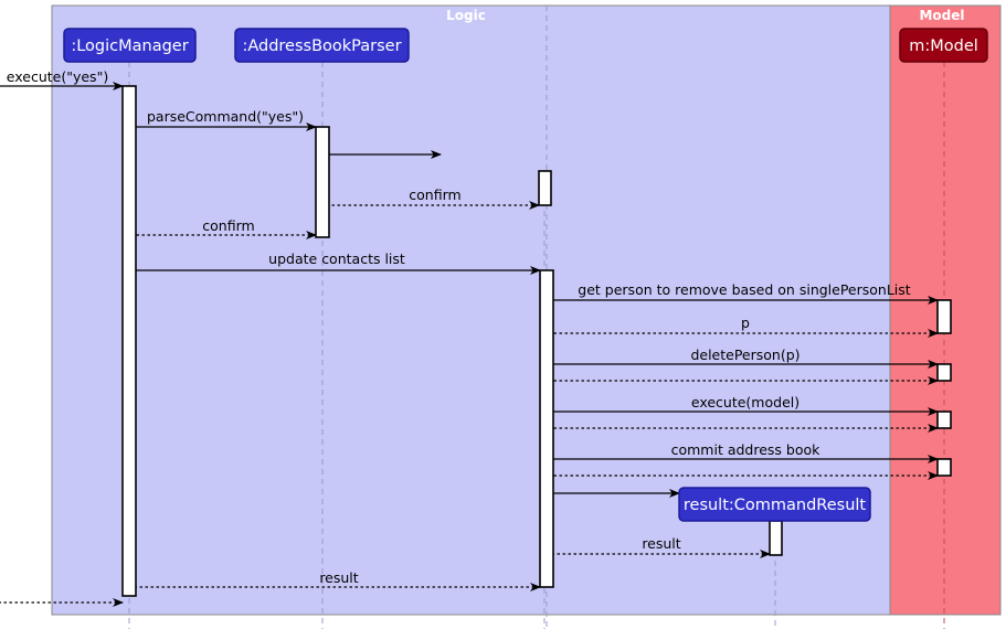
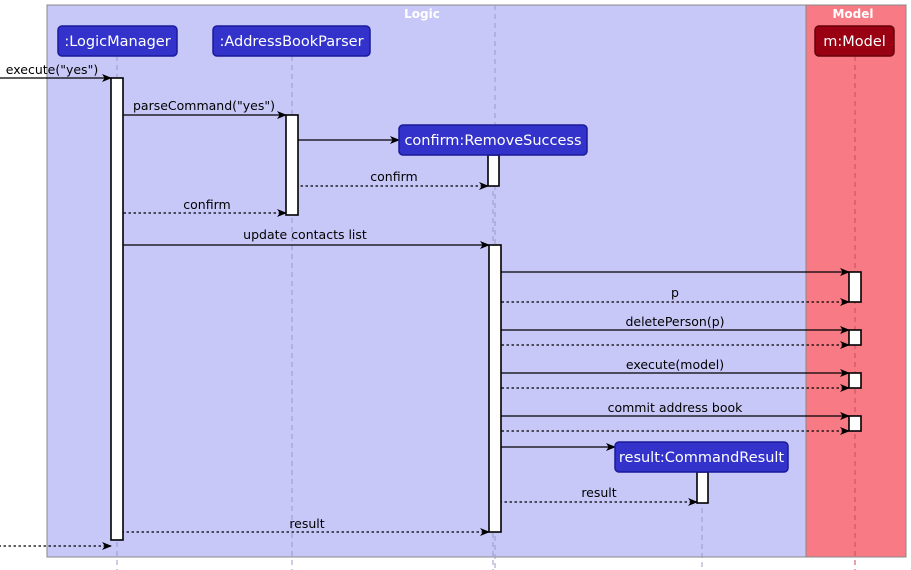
  Logic
  Model
  :LogicManager
  :AddressBookParser
+ confirm:RemoveSuccess
  result:CommandResult
  m:Model
  execute("yes")
  parseCommand("yes")
  confirm
  confirm
  update contacts list
- get person to remove based on singlePersonList
  p
  deletePerson(p)
  execute(model)
  commit address book
  result
  result
